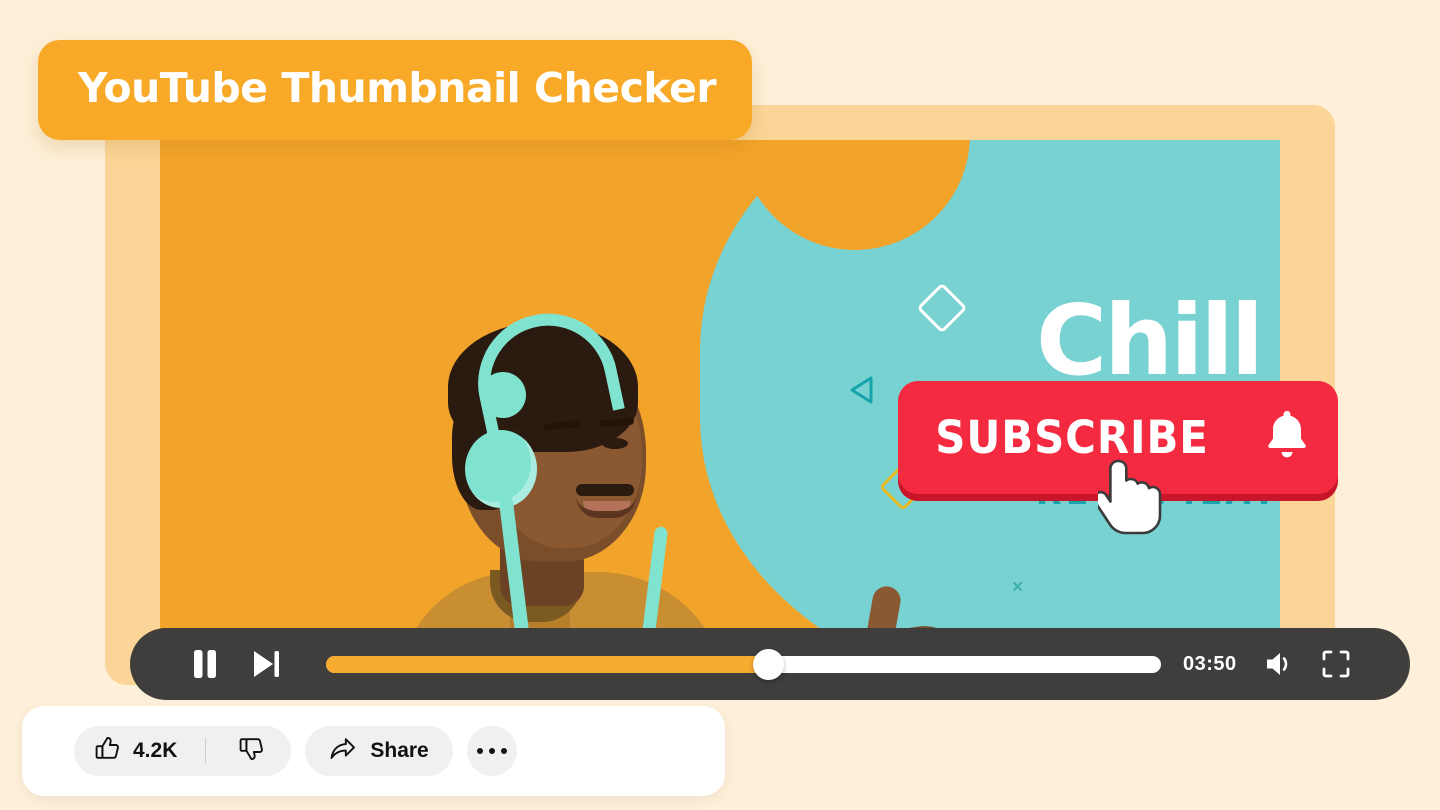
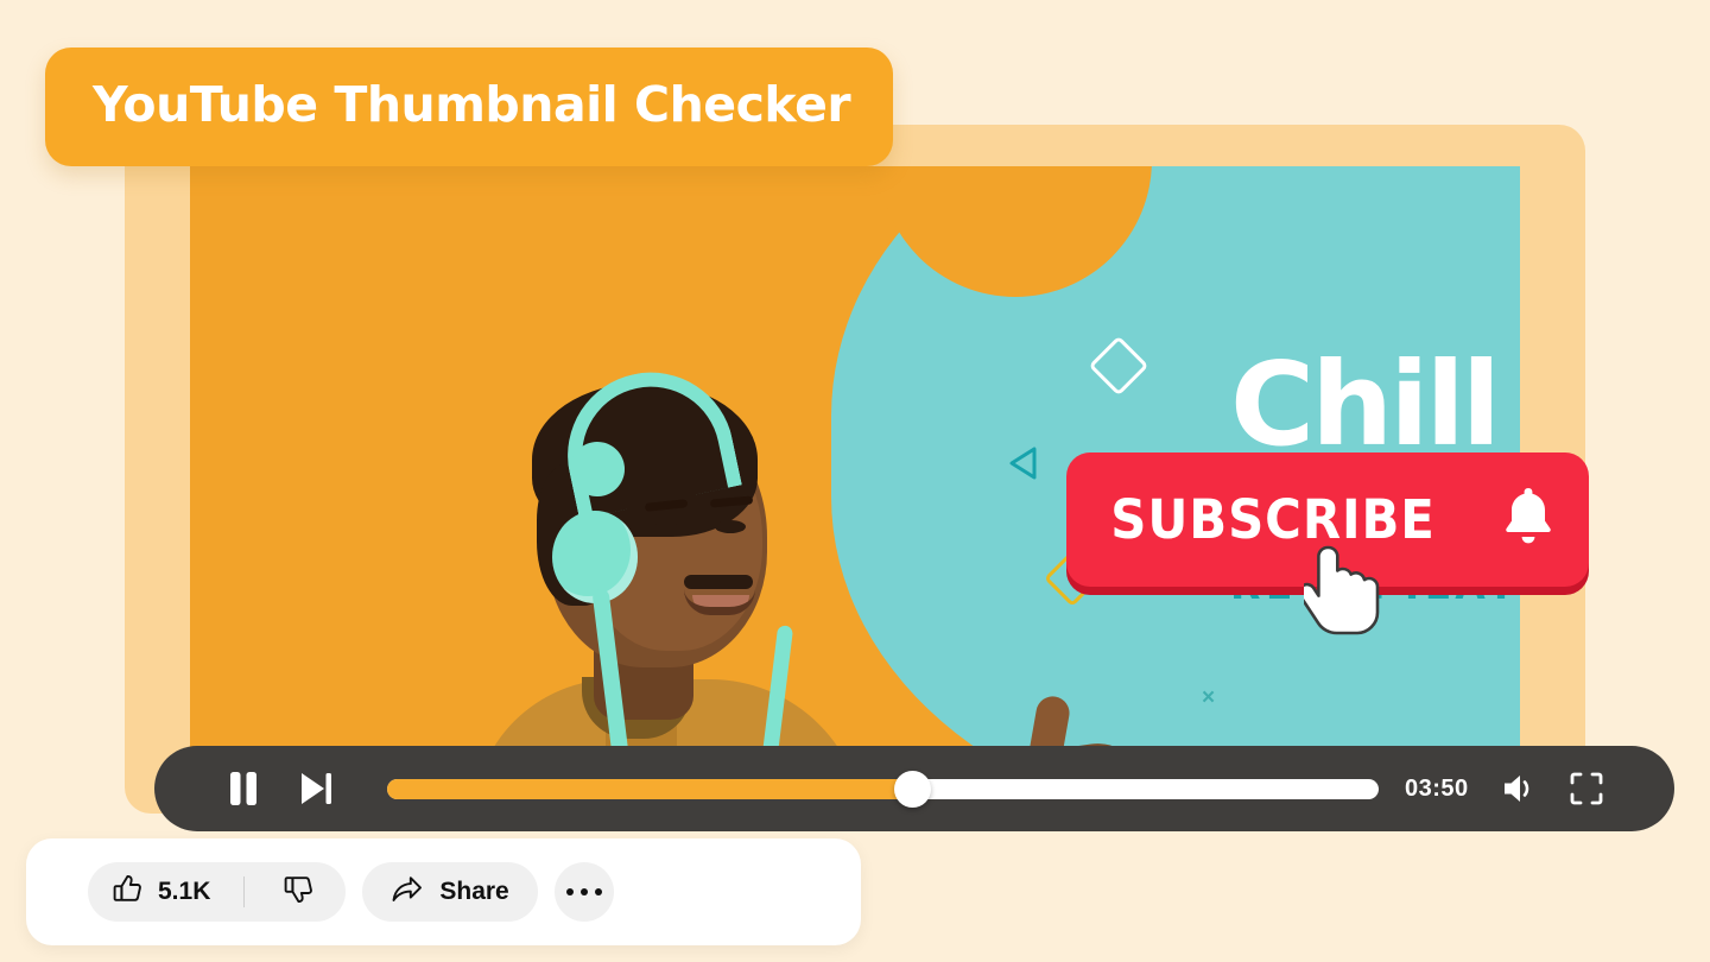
  ×
  Chill
  SUBSCRIBE
  03:50
- 4.2K
+ 5.1K
  Share
  YouTube Thumbnail Checker
